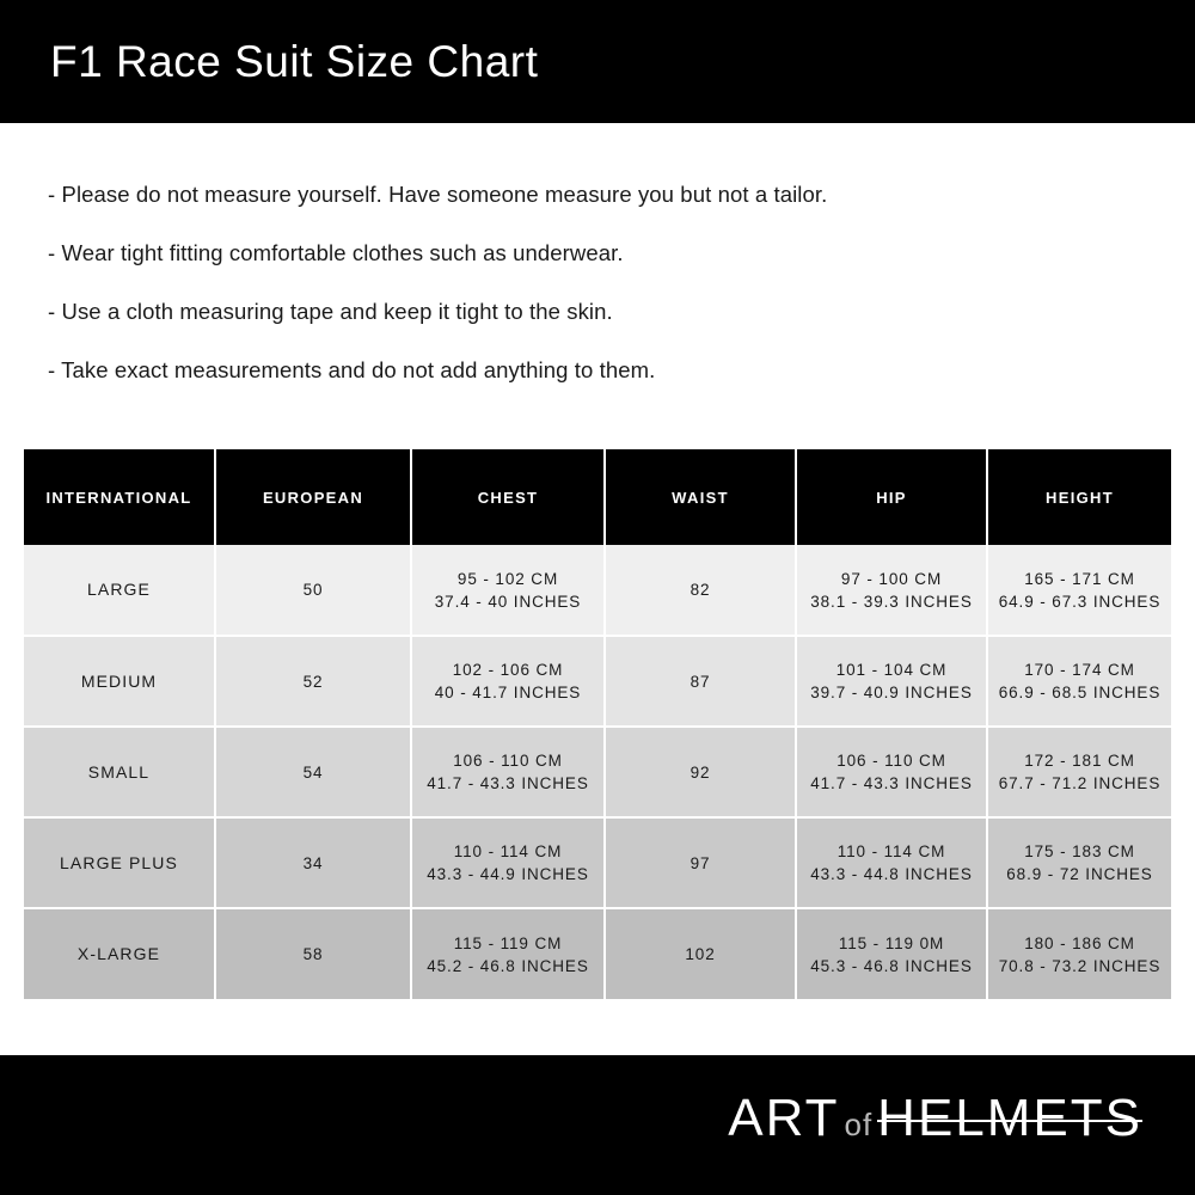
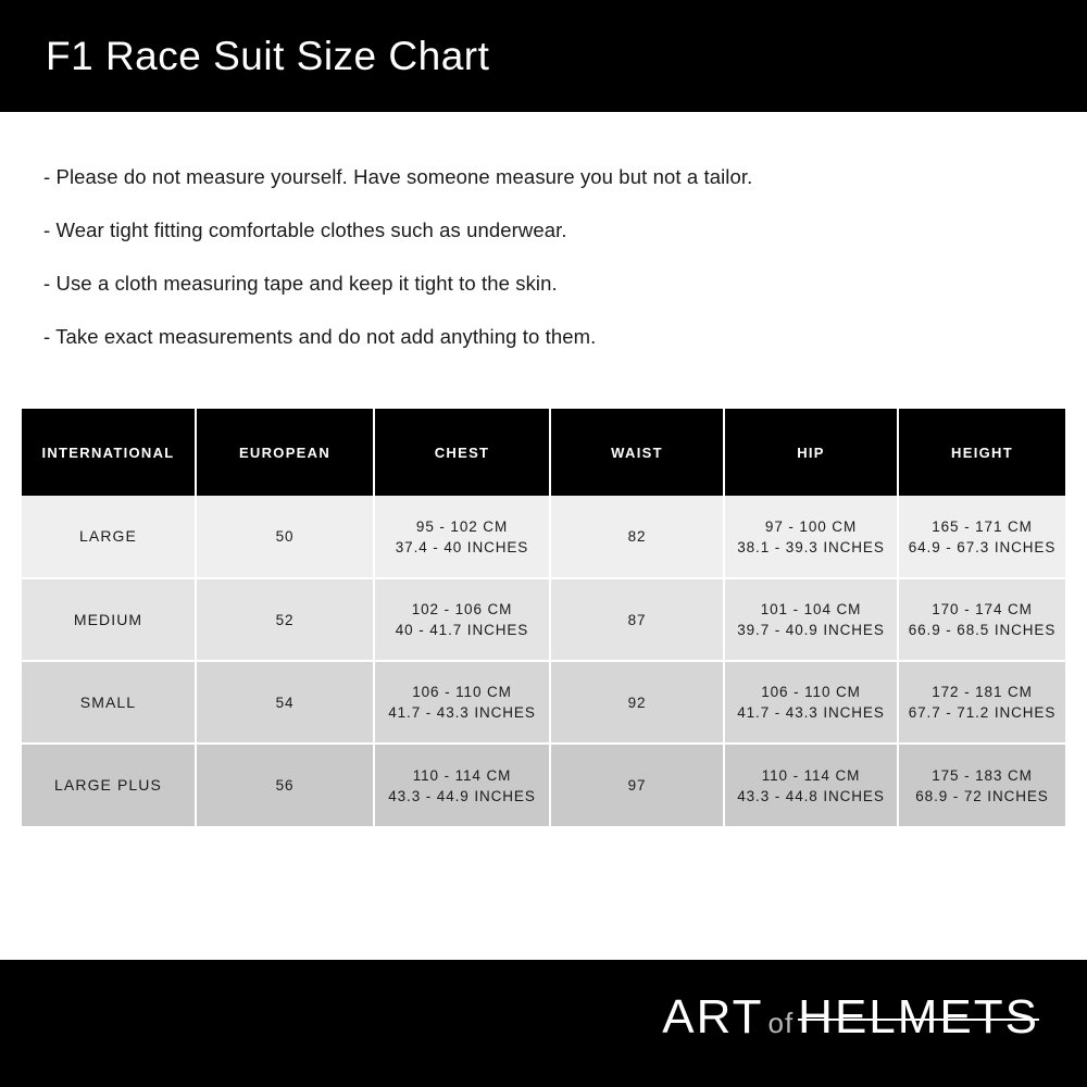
  F1 Race Suit Size Chart
  - Please do not measure yourself. Have someone measure you but not a tailor.
  - Wear tight fitting comfortable clothes such as underwear.
  - Use a cloth measuring tape and keep it tight to the skin.
  - Take exact measurements and do not add anything to them.
  INTERNATIONAL	EUROPEAN	CHEST	WAIST	HIP	HEIGHT
  LARGE	50	95 - 102 CM 37.4 - 40 INCHES	82	97 - 100 CM 38.1 - 39.3 INCHES	165 - 171 CM 64.9 - 67.3 INCHES
  MEDIUM	52	102 - 106 CM 40 - 41.7 INCHES	87	101 - 104 CM 39.7 - 40.9 INCHES	170 - 174 CM 66.9 - 68.5 INCHES
  SMALL	54	106 - 110 CM 41.7 - 43.3 INCHES	92	106 - 110 CM 41.7 - 43.3 INCHES	172 - 181 CM 67.7 - 71.2 INCHES
- LARGE PLUS	34	110 - 114 CM 43.3 - 44.9 INCHES	97	110 - 114 CM 43.3 - 44.8 INCHES	175 - 183 CM 68.9 - 72 INCHES
+ LARGE PLUS	56	110 - 114 CM 43.3 - 44.9 INCHES	97	110 - 114 CM 43.3 - 44.8 INCHES	175 - 183 CM 68.9 - 72 INCHES
- X-LARGE	58	115 - 119 CM 45.2 - 46.8 INCHES	102	115 - 119 0M 45.3 - 46.8 INCHES	180 - 186 CM 70.8 - 73.2 INCHES
  ART
  of
  HELMETS
